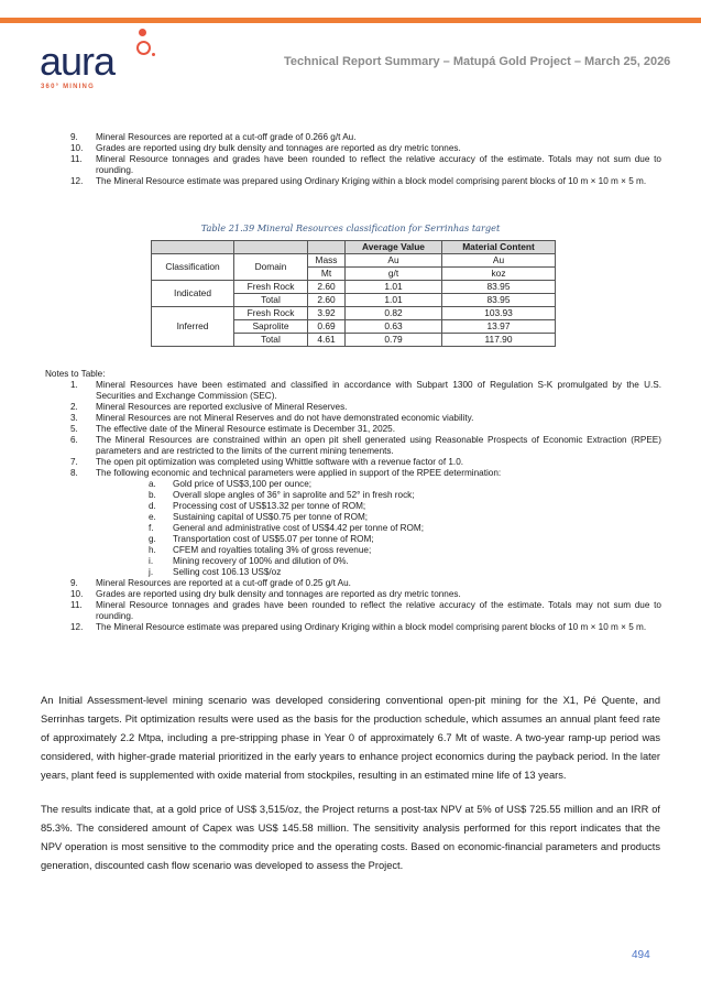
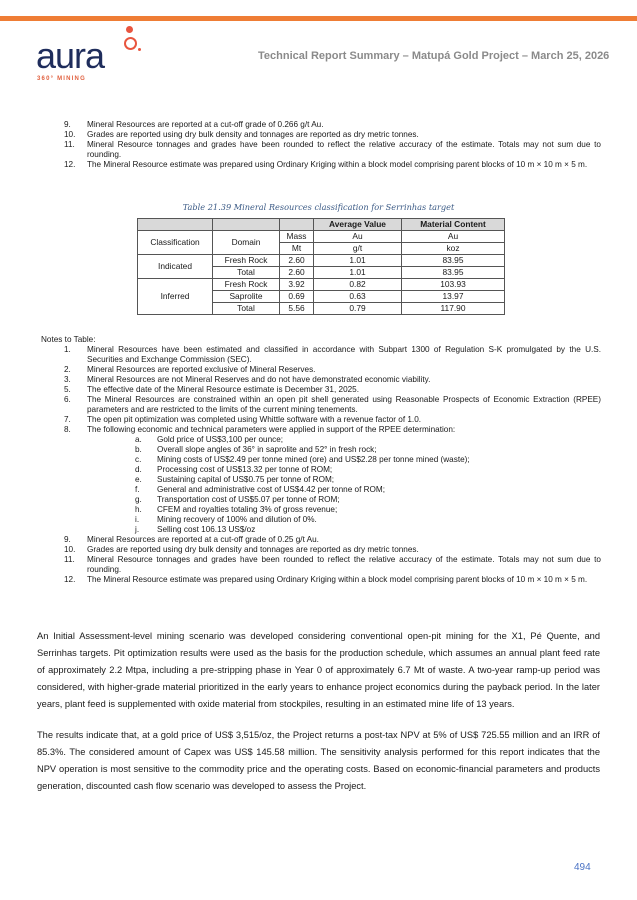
  aura
  Technical Report Summary – Matupá Gold Project – March 25, 2026
  9.
  Mineral Resources are reported at a cut-off grade of 0.266 g/t Au.
  10.
  Grades are reported using dry bulk density and tonnages are reported as dry metric tonnes.
  11.
  Mineral Resource tonnages and grades have been rounded to reflect the relative accuracy of the estimate. Totals may not sum due to rounding.
  12.
  The Mineral Resource estimate was prepared using Ordinary Kriging within a block model comprising parent blocks of 10 m × 10 m × 5 m.
  Table 21.39 Mineral Resources classification for Serrinhas target
  			Average Value	Material Content
  Classification	Domain	Mass	Au	Au
  Mt	g/t	koz
  Indicated	Fresh Rock	2.60	1.01	83.95
  Total	2.60	1.01	83.95
  Inferred	Fresh Rock	3.92	0.82	103.93
  Saprolite	0.69	0.63	13.97
- Total	4.61	0.79	117.90
+ Total	5.56	0.79	117.90
  Notes to Table:
  1.
  Mineral Resources have been estimated and classified in accordance with Subpart 1300 of Regulation S-K promulgated by the U.S. Securities and Exchange Commission (SEC).
  2.
  Mineral Resources are reported exclusive of Mineral Reserves.
  3.
  Mineral Resources are not Mineral Reserves and do not have demonstrated economic viability.
  5.
  The effective date of the Mineral Resource estimate is December 31, 2025.
  6.
  The Mineral Resources are constrained within an open pit shell generated using Reasonable Prospects of Economic Extraction (RPEE) parameters and are restricted to the limits of the current mining tenements.
  7.
  The open pit optimization was completed using Whittle software with a revenue factor of 1.0.
  8.
  The following economic and technical parameters were applied in support of the RPEE determination:
  a.
  Gold price of US$3,100 per ounce;
  b.
  Overall slope angles of 36° in saprolite and 52° in fresh rock;
+ c.
+ Mining costs of US$2.49 per tonne mined (ore) and US$2.28 per tonne mined (waste);
  d.
  Processing cost of US$13.32 per tonne of ROM;
  e.
  Sustaining capital of US$0.75 per tonne of ROM;
  f.
  General and administrative cost of US$4.42 per tonne of ROM;
  g.
  Transportation cost of US$5.07 per tonne of ROM;
  h.
  CFEM and royalties totaling 3% of gross revenue;
  i.
  Mining recovery of 100% and dilution of 0%.
  j.
  Selling cost 106.13 US$/oz
  9.
  Mineral Resources are reported at a cut-off grade of 0.25 g/t Au.
  10.
  Grades are reported using dry bulk density and tonnages are reported as dry metric tonnes.
  11.
  Mineral Resource tonnages and grades have been rounded to reflect the relative accuracy of the estimate. Totals may not sum due to rounding.
  12.
  The Mineral Resource estimate was prepared using Ordinary Kriging within a block model comprising parent blocks of 10 m × 10 m × 5 m.
  An Initial Assessment-level mining scenario was developed considering conventional open-pit mining for the X1, Pé Quente, and Serrinhas targets. Pit optimization results were used as the basis for the production schedule, which assumes an annual plant feed rate of approximately 2.2 Mtpa, including a pre-stripping phase in Year 0 of approximately 6.7 Mt of waste. A two-year ramp-up period was considered, with higher-grade material prioritized in the early years to enhance project economics during the payback period. In the later years, plant feed is supplemented with oxide material from stockpiles, resulting in an estimated mine life of 13 years.
  The results indicate that, at a gold price of US$ 3,515/oz, the Project returns a post-tax NPV at 5% of US$ 725.55 million and an IRR of 85.3%. The considered amount of Capex was US$ 145.58 million. The sensitivity analysis performed for this report indicates that the NPV operation is most sensitive to the commodity price and the operating costs. Based on economic-financial parameters and products generation, discounted cash flow scenario was developed to assess the Project.
  494
